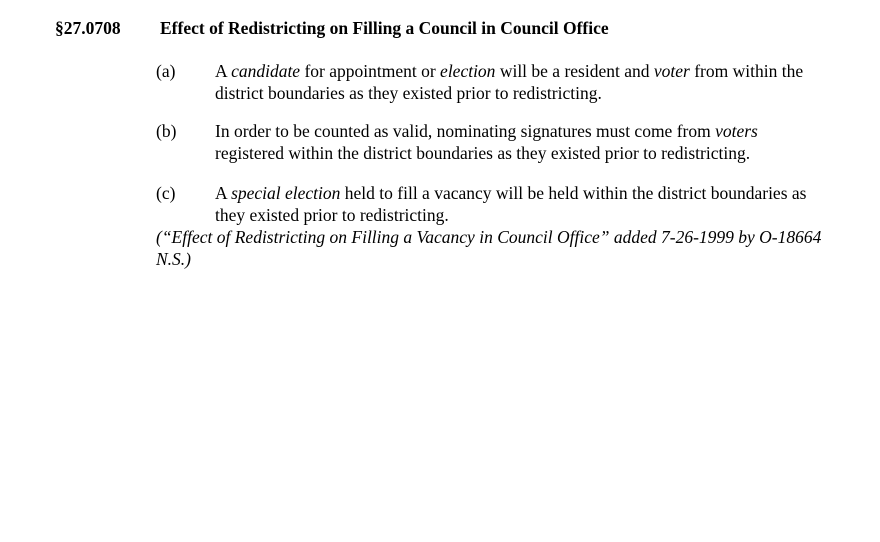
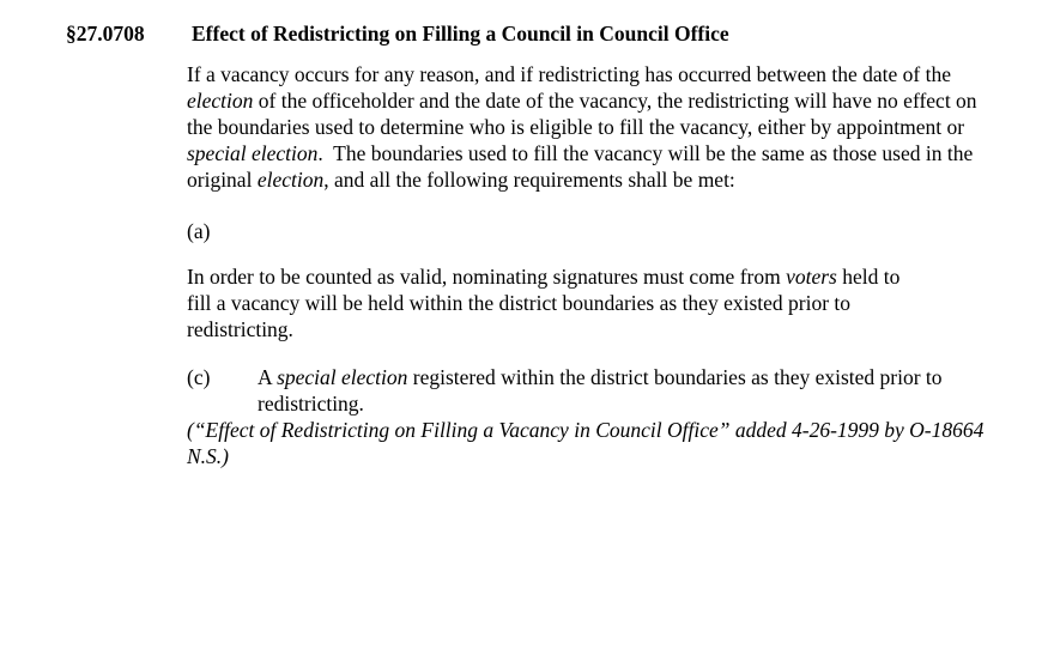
  §27.0708
  Effect of Redistricting on Filling a Council in Council Office
+ If a vacancy occurs for any reason, and if redistricting has occurred between the date of the election of the officeholder and the date of the vacancy, the redistricting will have no effect on the boundaries used to determine who is eligible to fill the vacancy, either by appointment or special election. The boundaries used to fill the vacancy will be the same as those used in the original election, and all the following requirements shall be met:
  (a)
- A candidate for appointment or election will be a resident and voter from within the district boundaries as they existed prior to redistricting.
- (b)
- In order to be counted as valid, nominating signatures must come from voters registered within the district boundaries as they existed prior to redistricting.
+ In order to be counted as valid, nominating signatures must come from voters held to fill a vacancy will be held within the district boundaries as they existed prior to redistricting.
  (c)
- A special election held to fill a vacancy will be held within the district boundaries as they existed prior to redistricting.
+ A special election registered within the district boundaries as they existed prior to redistricting.
- (“Effect of Redistricting on Filling a Vacancy in Council Office” added 7-26-1999 by O-18664 N.S.)
+ (“Effect of Redistricting on Filling a Vacancy in Council Office” added 4-26-1999 by O-18664 N.S.)
